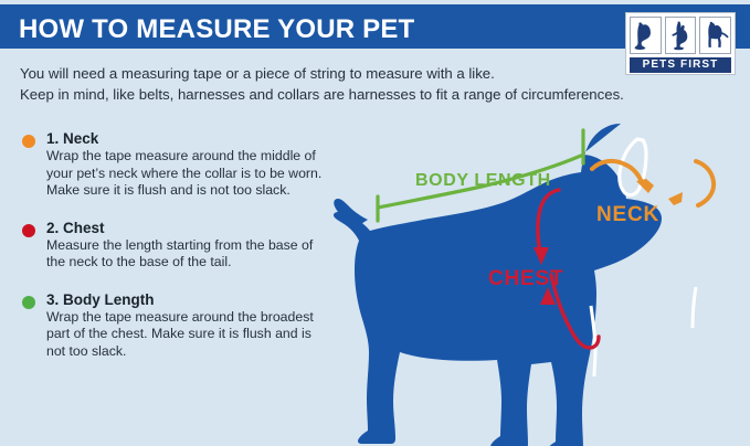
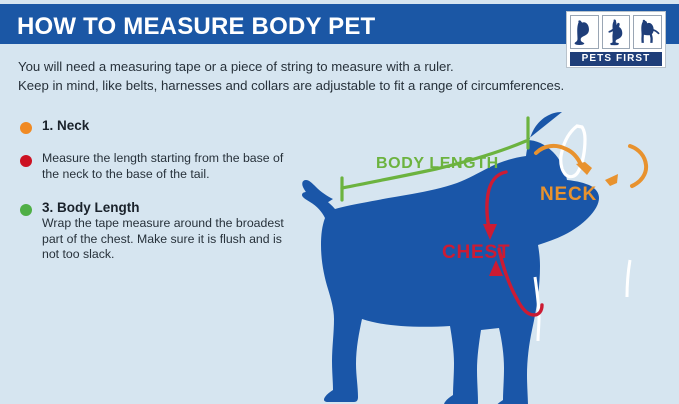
- HOW TO MEASURE YOUR PET
+ HOW TO MEASURE BODY PET
  PETS FIRST
- You will need a measuring tape or a piece of string to measure with a like.
+ You will need a measuring tape or a piece of string to measure with a ruler.
- Keep in mind, like belts, harnesses and collars are harnesses to fit a range of circumferences.
+ Keep in mind, like belts, harnesses and collars are adjustable to fit a range of circumferences.
  1. Neck
- Wrap the tape measure around the middle of your pet’s neck where the collar is to be worn. Make sure it is flush and is not too slack.
- 2. Chest
  Measure the length starting from the base of the neck to the base of the tail.
  3. Body Length
  Wrap the tape measure around the broadest part of the chest. Make sure it is flush and is not too slack.
  BODY LENGTH
  NECK
  CHEST
